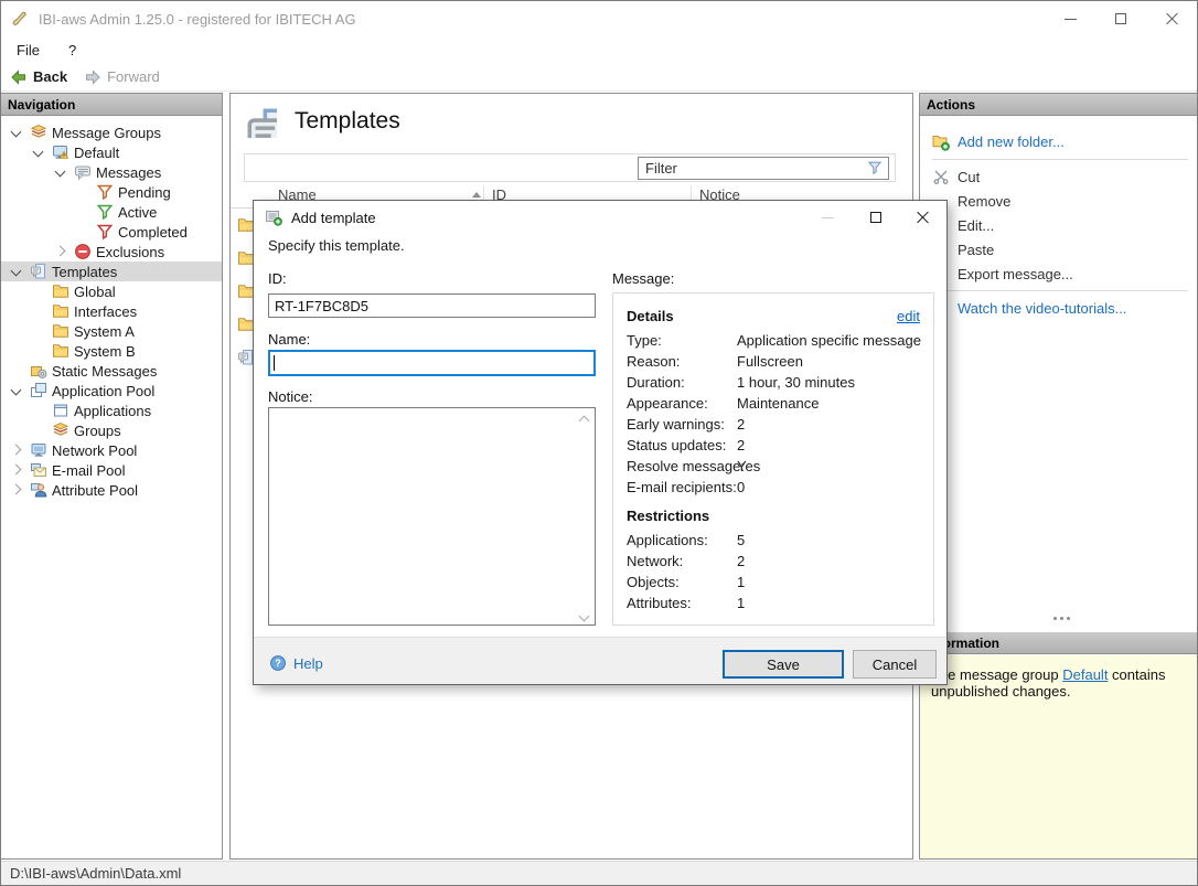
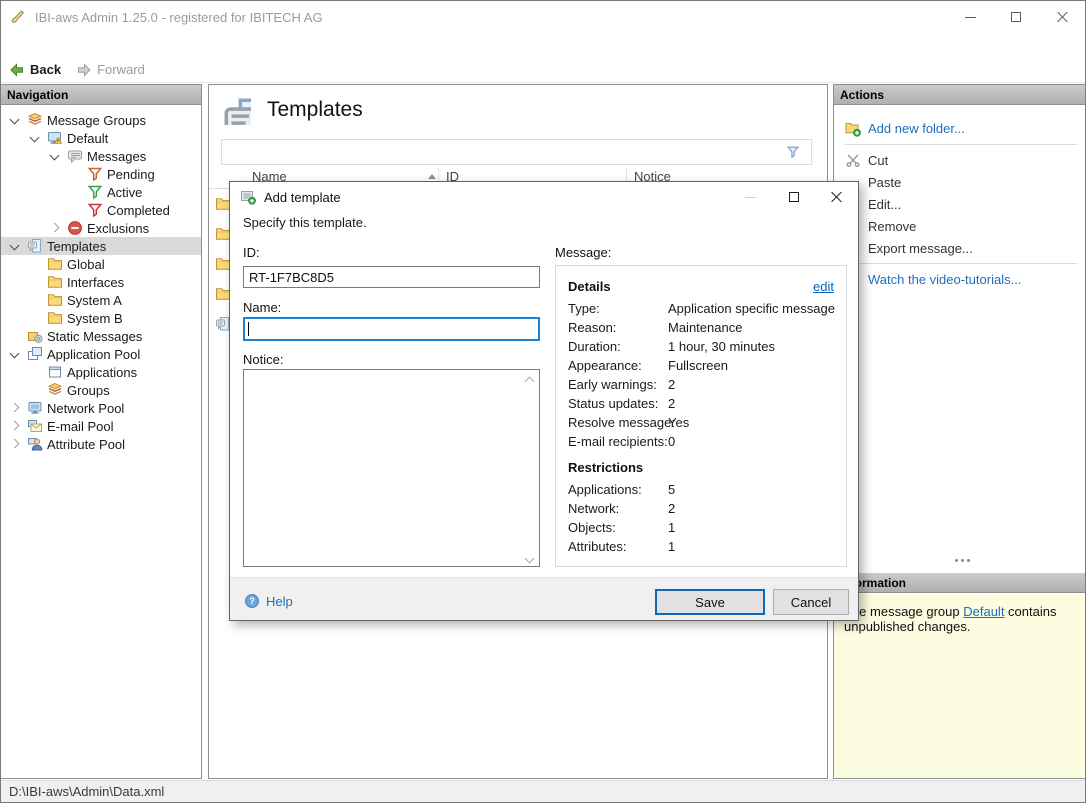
  IBI-aws Admin 1.25.0 - registered for IBITECH AG
- File
- ?
  Back
  Forward
  Navigation
  Message Groups
  Default
  Messages
  Pending
  Active
  Completed
  Exclusions
  Templates
  Global
  Interfaces
  System A
  System B
  Static Messages
  Application Pool
  Applications
  Groups
  Network Pool
  E-mail Pool
  Attribute Pool
  Templates
- Filter
  Name
  ID
  Notice
  Actions
  Add new folder...
  Cut
- Remove
+ Paste
  Edit...
- Paste
+ Remove
  Export message...
  Watch the video-tutorials...
  e message group Default contains unpublished changes.
  D:\IBI-aws\Admin\Data.xml
  Add template
  Specify this template.
  ID:
  RT-1F7BC8D5
  Name:
  Notice:
  Message:
  Details
  edit
  Type:
  Application specific message
  Reason:
- Fullscreen
+ Maintenance
  Duration:
  1 hour, 30 minutes
  Appearance:
- Maintenance
+ Fullscreen
  Early warnings:
  2
  Status updates:
  2
  Resolve message:
  Yes
  E-mail recipients:
  0
  Restrictions
  Applications:
  5
  Network:
  2
  Objects:
  1
  Attributes:
  1
  Help
  Save
  Cancel
